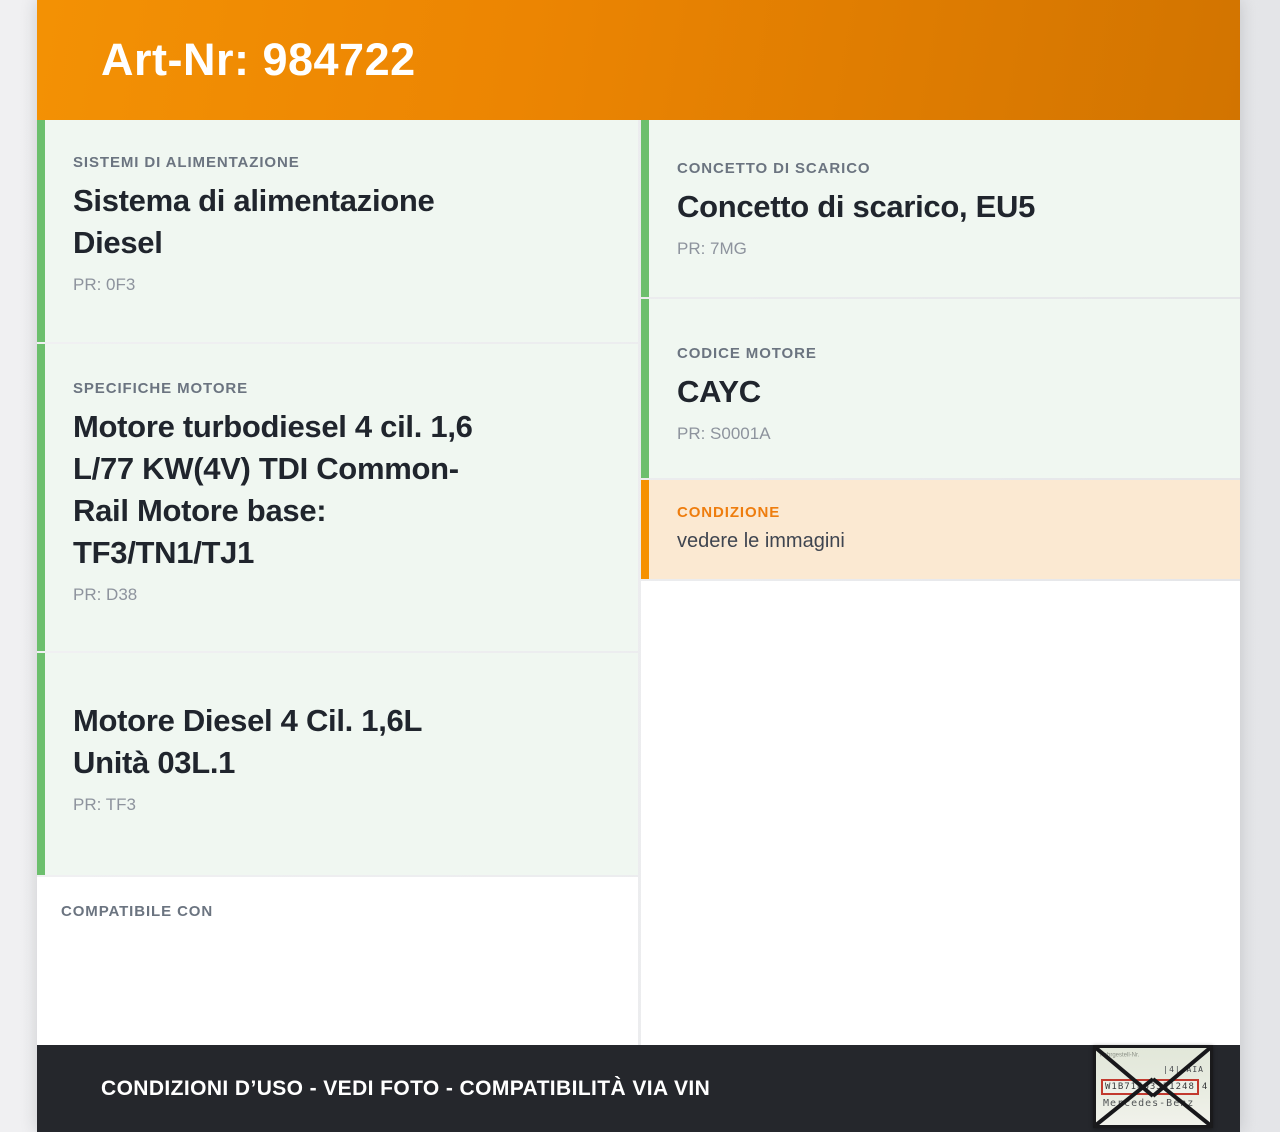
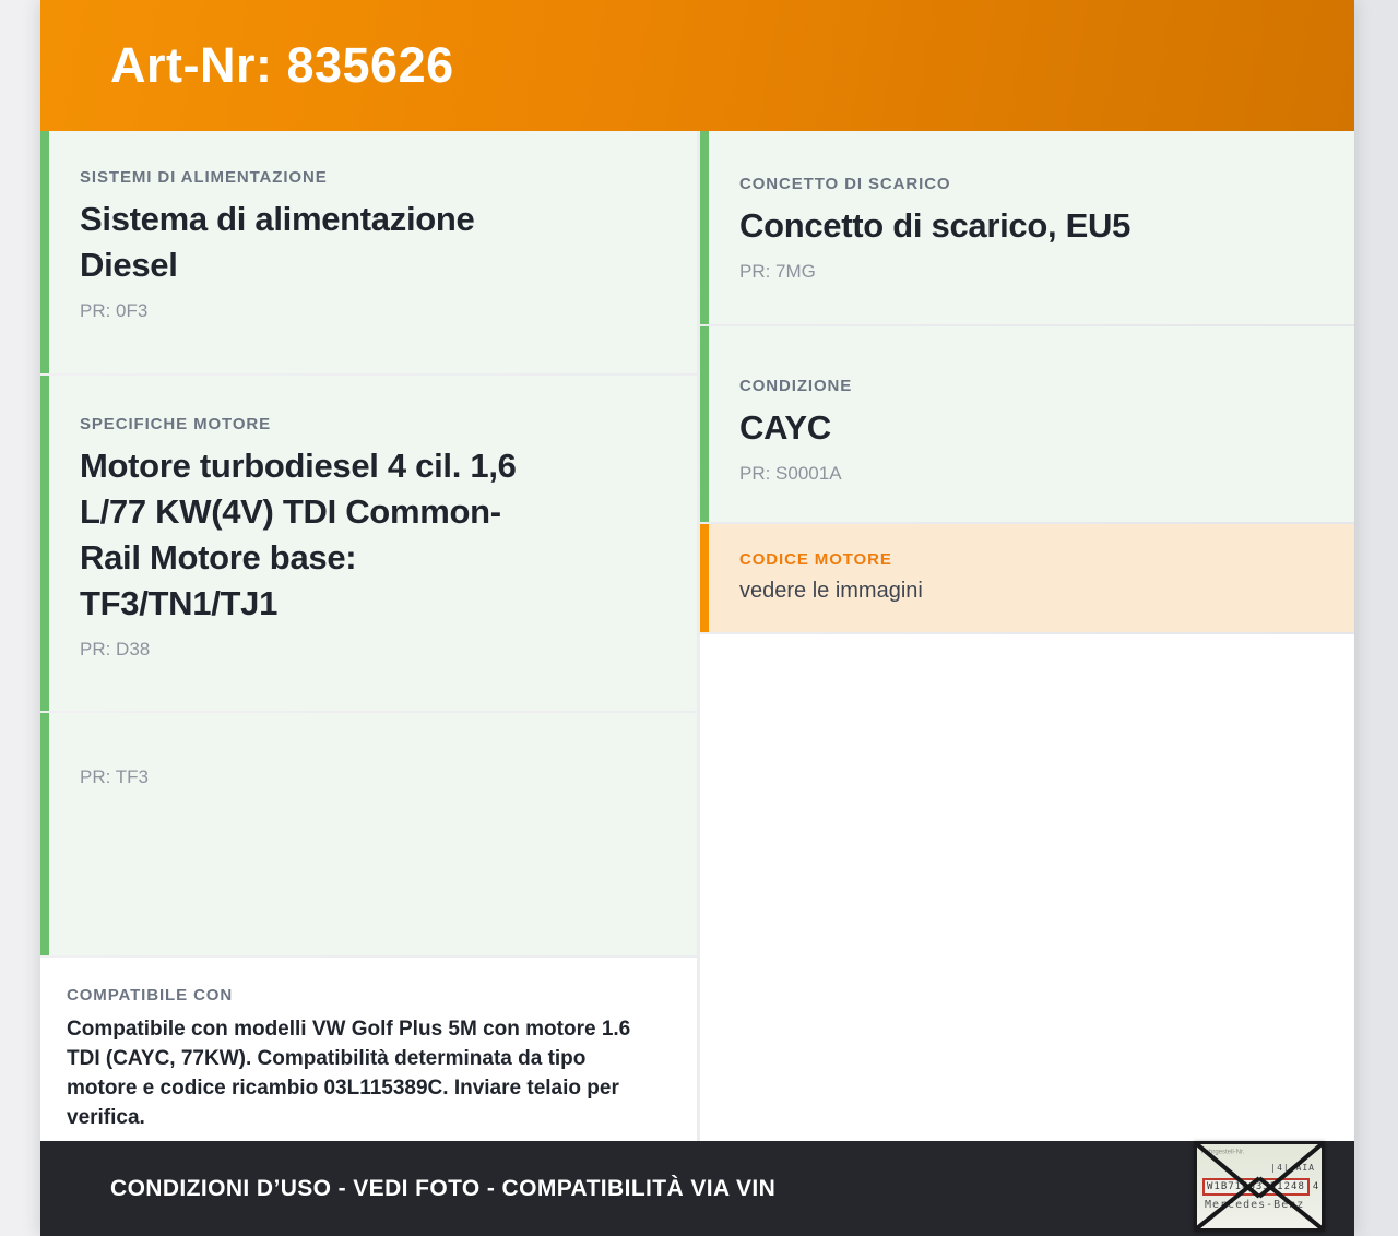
- Art-Nr: 984722
+ Art-Nr: 835626
  SISTEMI DI ALIMENTAZIONE
  Sistema di alimentazione
  Diesel
  PR: 0F3
  SPECIFICHE MOTORE
  Motore turbodiesel 4 cil. 1,6
  L/77 KW(4V) TDI Common-
  Rail Motore base:
  TF3/TN1/TJ1
  PR: D38
- Motore Diesel 4 Cil. 1,6L
- Unità 03L.1
  PR: TF3
  COMPATIBILE CON
+ Compatibile con modelli VW Golf Plus 5M con motore 1.6
+ TDI (CAYC, 77KW). Compatibilità determinata da tipo
+ motore e codice ricambio 03L115389C. Inviare telaio per
+ verifica.
  CONCETTO DI SCARICO
  Concetto di scarico, EU5
  PR: 7MG
- CODICE MOTORE
+ CONDIZIONE
  CAYC
  PR: S0001A
- CONDIZIONE
+ CODICE MOTORE
  vedere le immagini
  CONDIZIONI D’USO - VEDI FOTO - COMPATIBILITÀ VIA VIN
  |4| AIA
  W1B7163J1248
  4
  Mecedes-Bez
